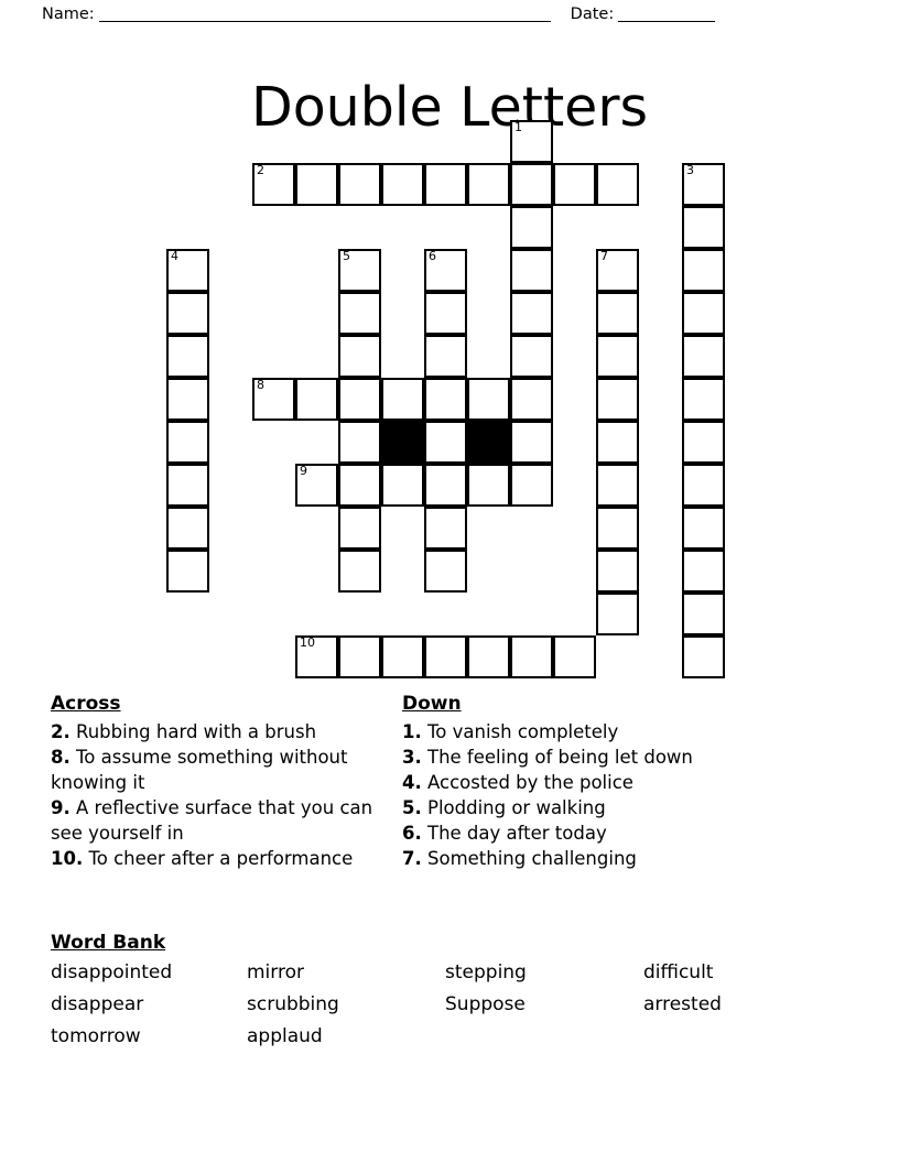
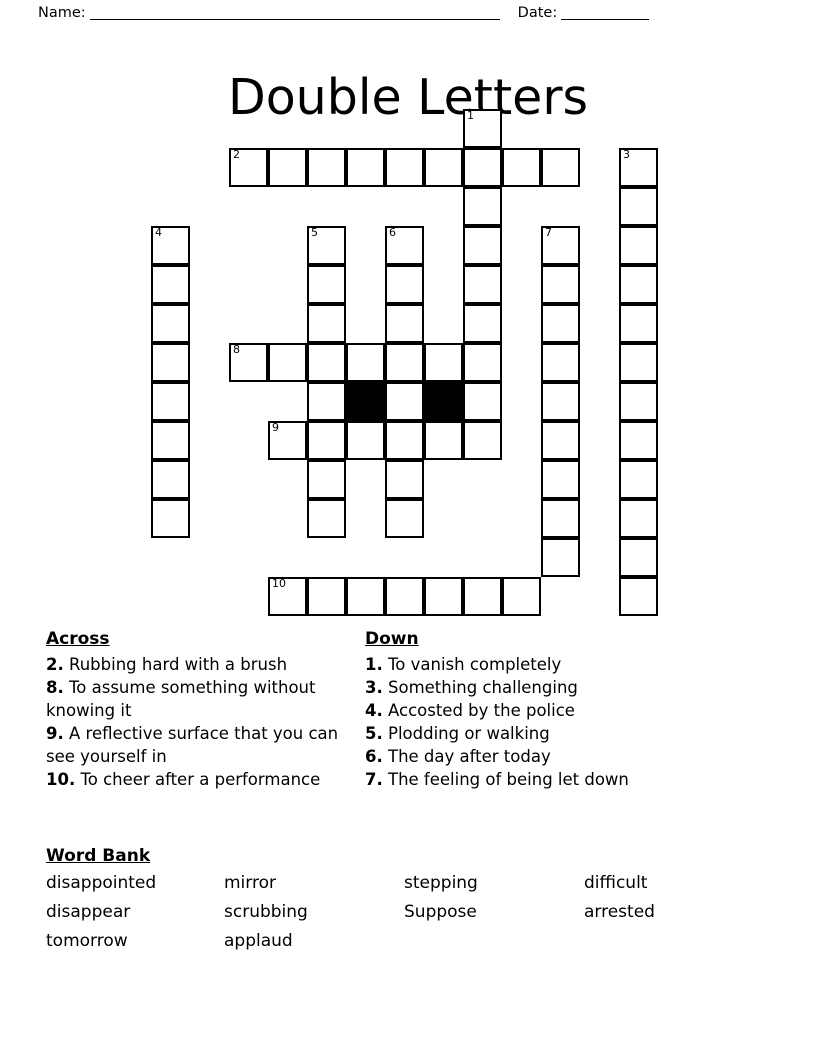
  Name:
  Date:
  Double Letters
  1
  2
  3
  4
  5
  6
  7
  8
  9
  10
  Across
  2. Rubbing hard with a brush
  8. To assume something without knowing it
  9. A reflective surface that you can see yourself in
  10. To cheer after a performance
  Down
  1. To vanish completely
- 3. The feeling of being let down
+ 3. Something challenging
  4. Accosted by the police
  5. Plodding or walking
  6. The day after today
- 7. Something challenging
+ 7. The feeling of being let down
  Word Bank
  disappointed
  mirror
  stepping
  difficult
  disappear
  scrubbing
  Suppose
  arrested
  tomorrow
  applaud
